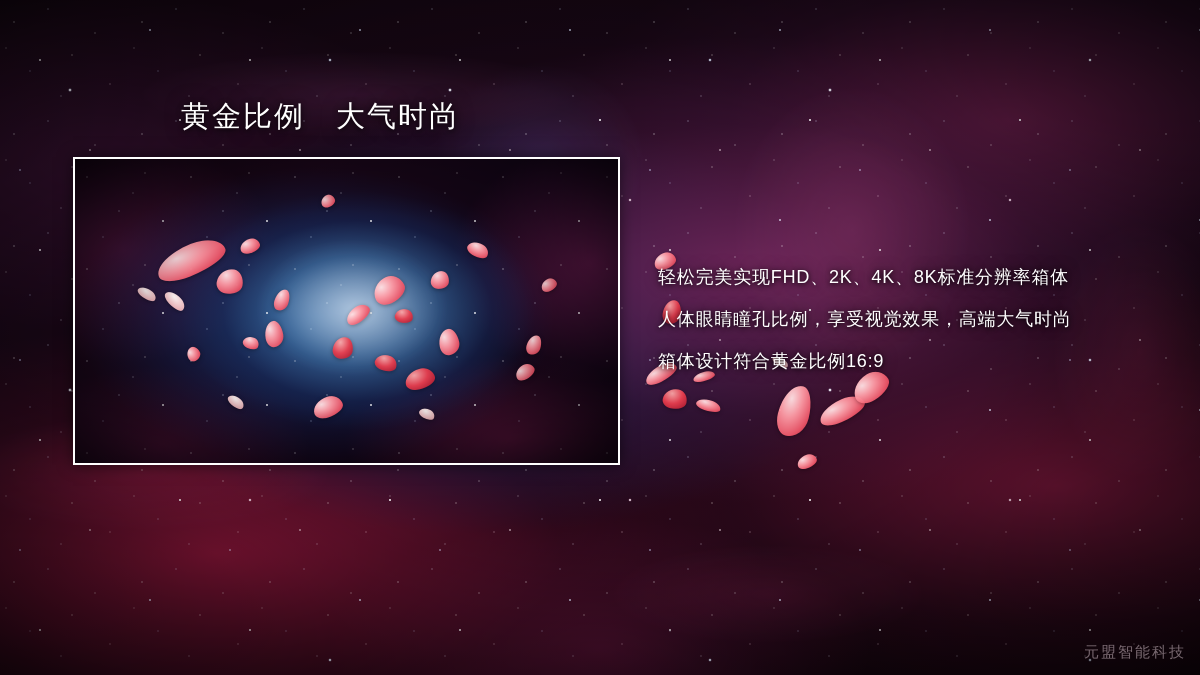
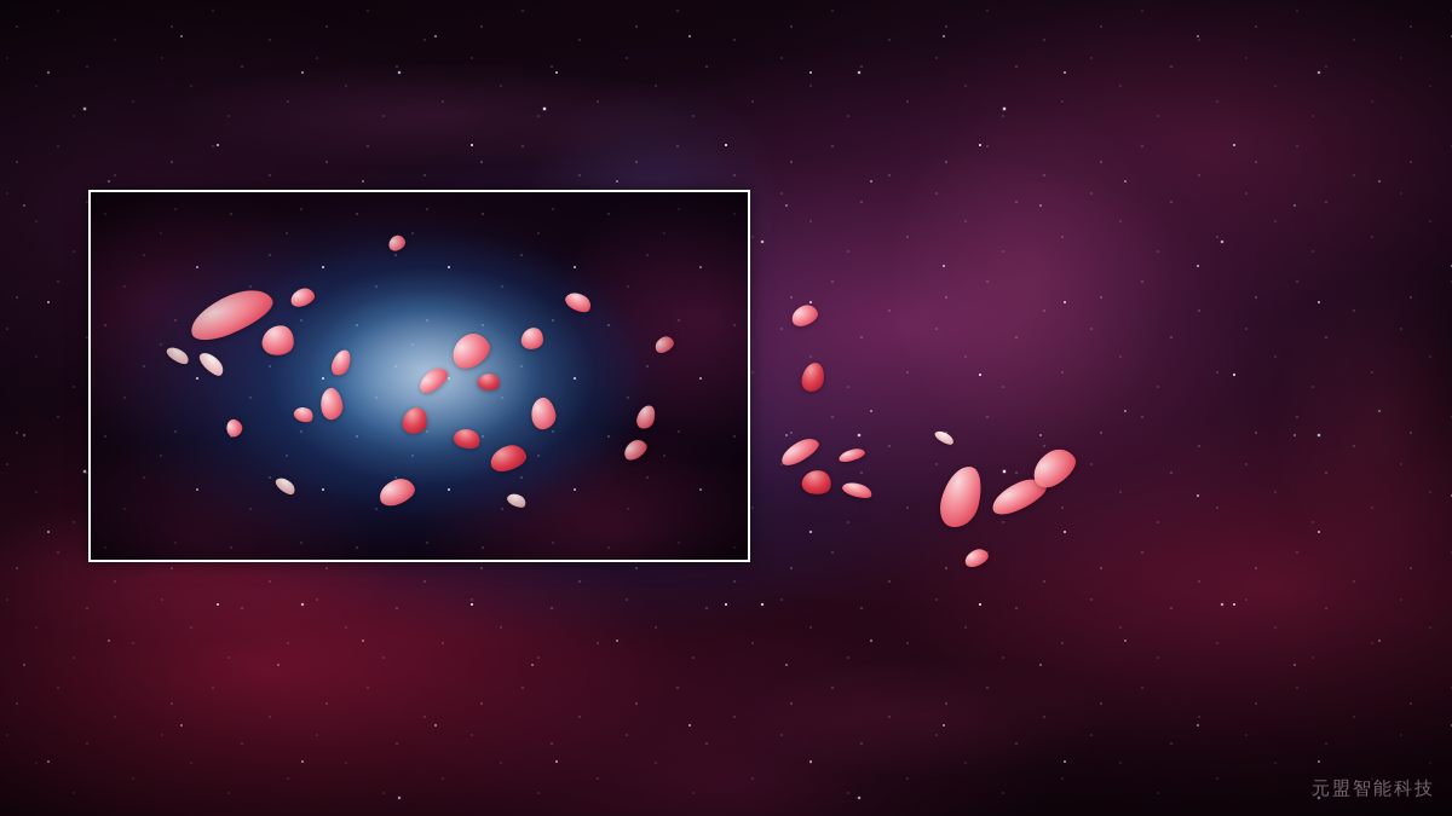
- 黄金比例 大气时尚
- 轻松完美实现FHD、2K、4K、8K标准分辨率箱体
- 人体眼睛瞳孔比例，享受视觉效果，高端大气时尚
- 箱体设计符合黄金比例16:9
  元盟智能科技
